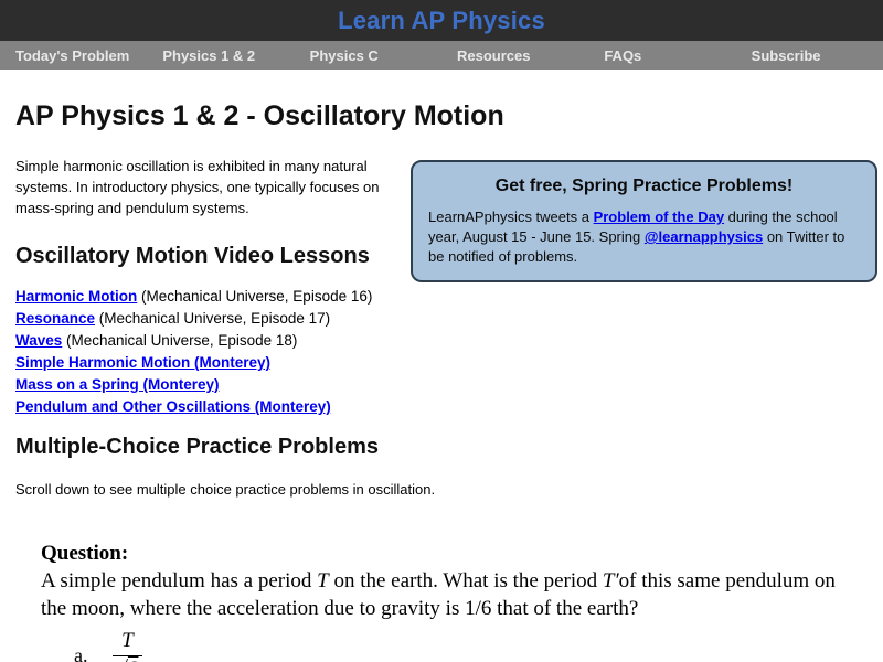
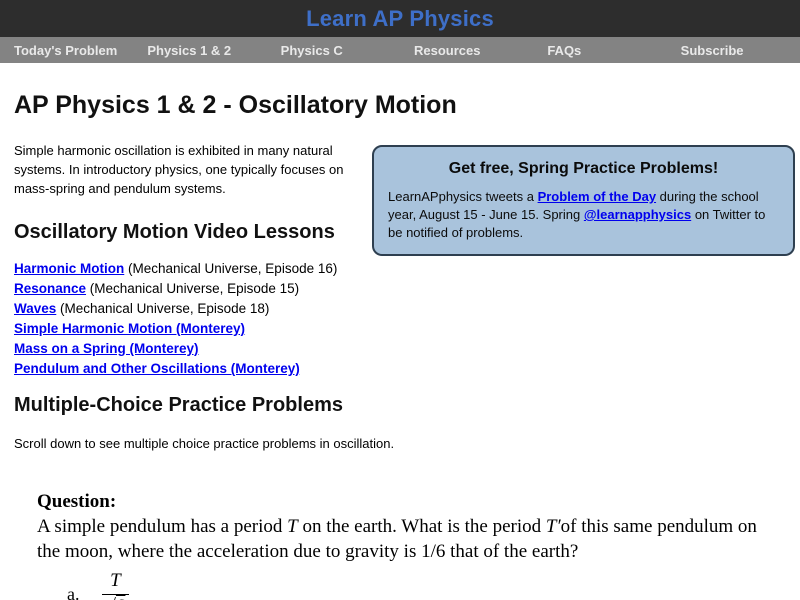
  Learn AP Physics
  Today's Problem
  Physics 1 & 2
  Physics C
  Resources
  FAQs
  Subscribe
  AP Physics 1 & 2 - Oscillatory Motion
  Simple harmonic oscillation is exhibited in many natural systems. In introductory physics, one typically focuses on mass-spring and pendulum systems.
  Get free, Spring Practice Problems!
  LearnAPphysics tweets a Problem of the Day during the school year, August 15 - June 15. Spring @learnapphysics on Twitter to be notified of problems.
  Oscillatory Motion Video Lessons
  Harmonic Motion (Mechanical Universe, Episode 16)
- Resonance (Mechanical Universe, Episode 17)
+ Resonance (Mechanical Universe, Episode 15)
  Waves (Mechanical Universe, Episode 18)
  Simple Harmonic Motion (Monterey)
  Mass on a Spring (Monterey)
  Pendulum and Other Oscillations (Monterey)
  Multiple-Choice Practice Problems
  Scroll down to see multiple choice practice problems in oscillation.
  Question:
  A simple pendulum has a period T on the earth. What is the period T′of this same pendulum on the moon, where the acceleration due to gravity is 1/6 that of the earth?
  a.
  T
